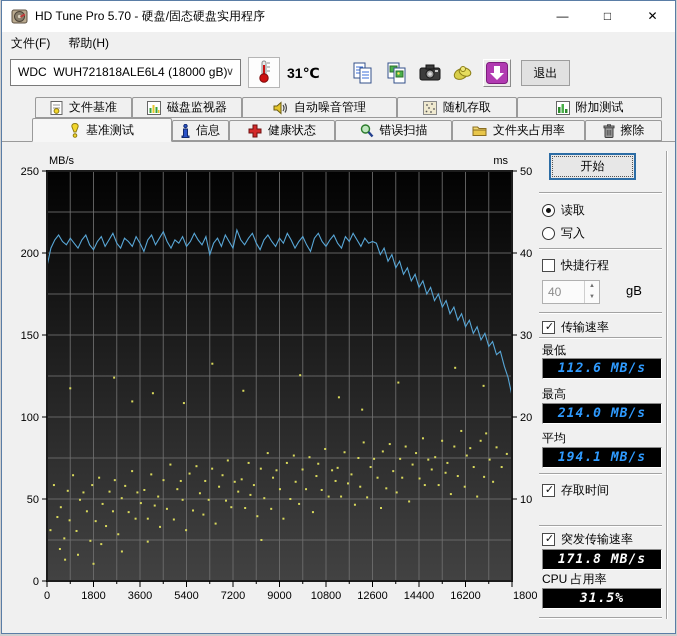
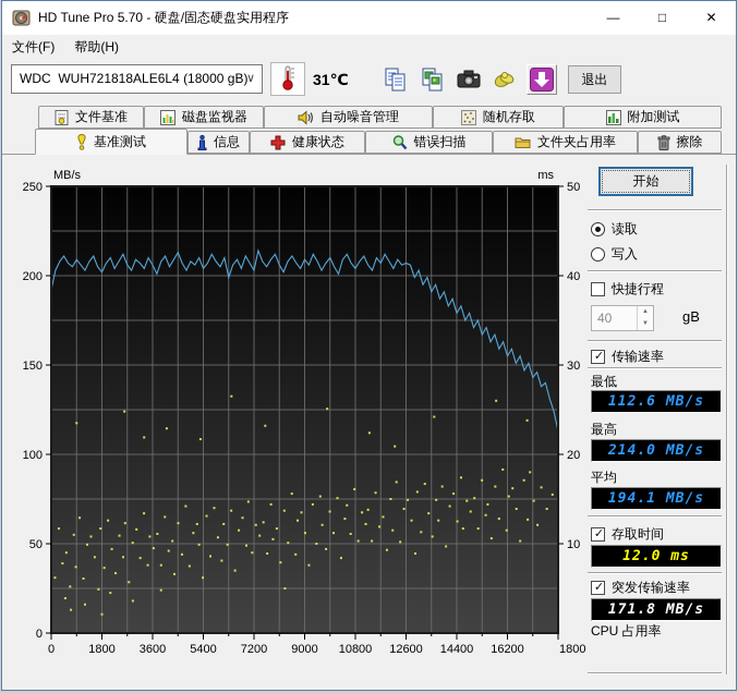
  HD Tune Pro 5.70 - 硬盘/固态硬盘实用程序
  —
  □
  ✕
  文件(F)
  帮助(H)
  WDC WUH721818ALE6L4 (18000 gB)
  ∨
  31℃
  退出
  文件基准
  磁盘监视器
  自动噪音管理
  随机存取
  附加测试
  基准测试
  信息
  健康状态
  错误扫描
  文件夹占用率
  擦除
  0
  50
  100
  150
  200
  250
  10
  20
  30
  40
  50
  0
  1800
  3600
  5400
  7200
  9000
  10800
  12600
  14400
  16200
  MB/s
  ms
  开始
  读取
  写入
  快捷行程
  40
  gB
  传输速率
  最低
  112.6 MB/s
  最高
  214.0 MB/s
  平均
  194.1 MB/s
  存取时间
+ 12.0 ms
  突发传输速率
  171.8 MB/s
  CPU 占用率
- 31.5%
